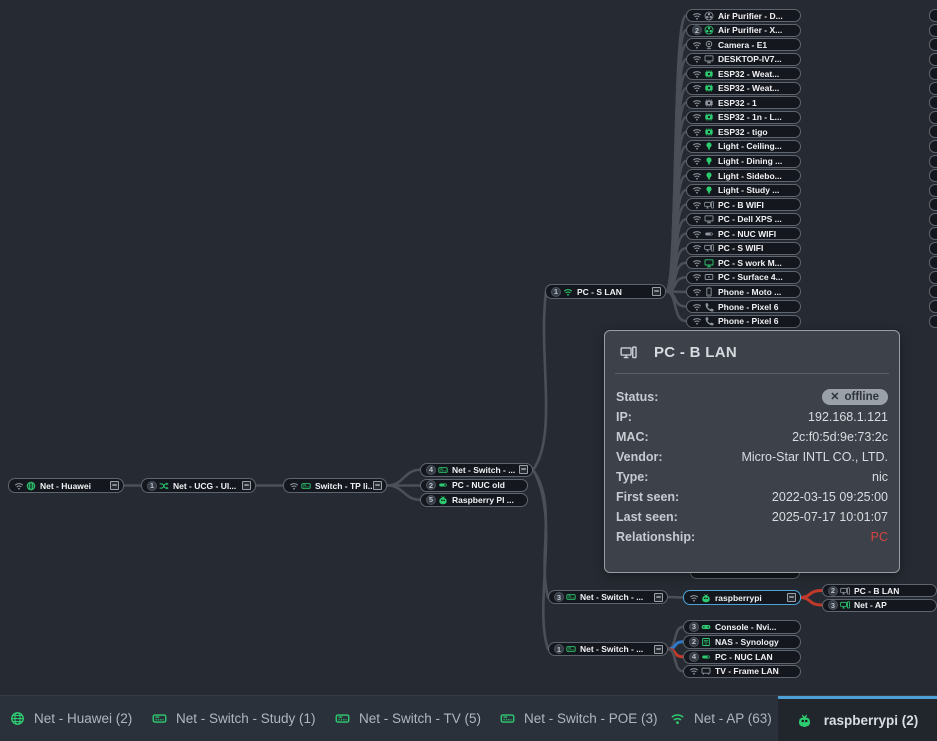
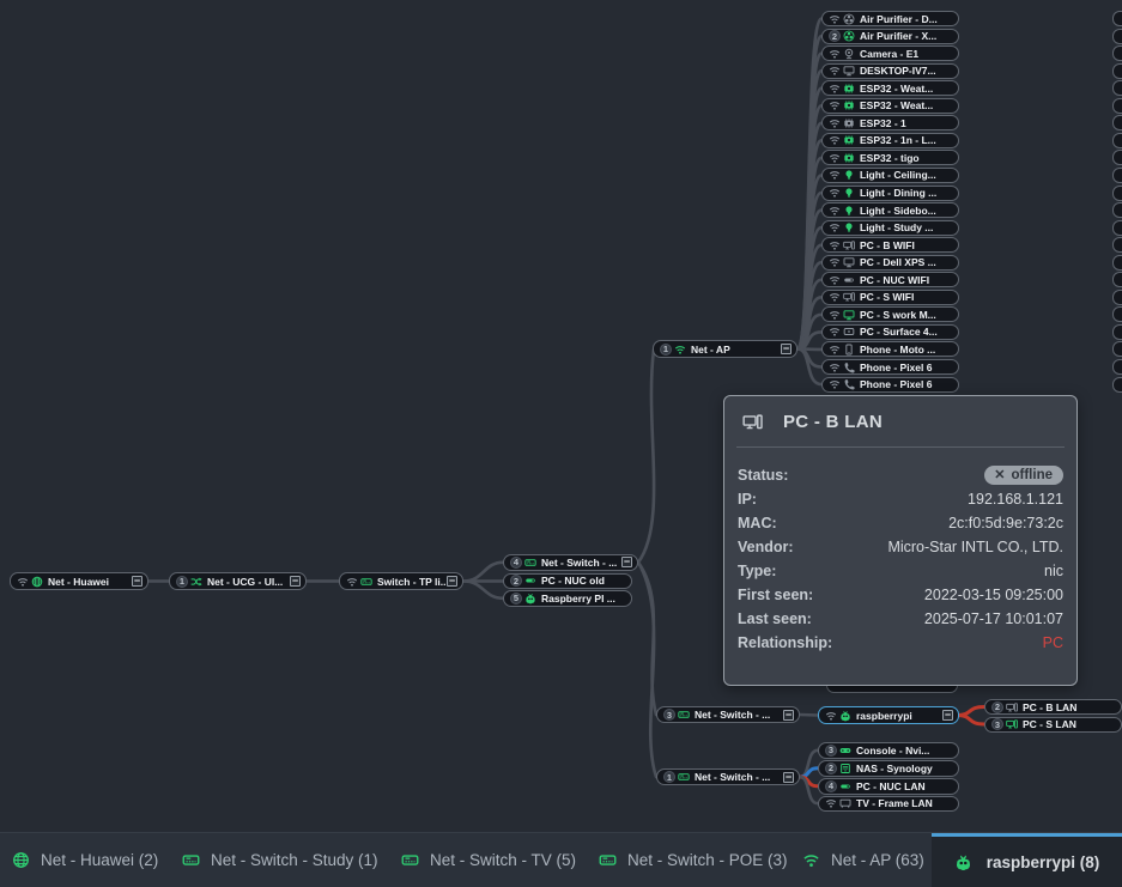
  PC - B LAN
  Status:
  ✕
  offline
  IP:
  192.168.1.121
  MAC:
  2c:f0:5d:9e:73:2c
  Vendor:
  Micro-Star INTL CO., LTD.
  Type:
  nic
  First seen:
  2022-03-15 09:25:00
  Last seen:
  2025-07-17 10:01:07
  Relationship:
  PC
  Net - Huawei
  −
  1
  Net - UCG - Ul...
  −
  Switch - TP li..
  −
  4
  Net - Switch - ...
  −
  2
  PC - NUC old
  5
  Raspberry PI ...
  1
- PC - S LAN
+ Net - AP
  −
  3
  Net - Switch - ...
  −
  raspberrypi
  −
  2
  PC - B LAN
  3
- Net - AP
+ PC - S LAN
  1
  Net - Switch - ...
  −
  3
  Console - Nvi...
  2
  NAS - Synology
  4
  PC - NUC LAN
  TV - Frame LAN
  Air Purifier - D...
  2
  Air Purifier - X...
  Camera - E1
  DESKTOP-IV7...
  ESP32 - Weat...
  ESP32 - Weat...
  ESP32 - 1
  ESP32 - 1n - L...
  ESP32 - tigo
  Light - Ceiling...
  Light - Dining ...
  Light - Sidebo...
  Light - Study ...
  PC - B WIFI
  PC - Dell XPS ...
  PC - NUC WIFI
  PC - S WIFI
  PC - S work M...
  PC - Surface 4...
  Phone - Moto ...
  Phone - Pixel 6
  Phone - Pixel 6
  Net - Huawei (2)
  Net - Switch - Study (1)
  Net - Switch - TV (5)
  Net - Switch - POE (3)
  Net - AP (63)
- raspberrypi (2)
+ raspberrypi (8)
